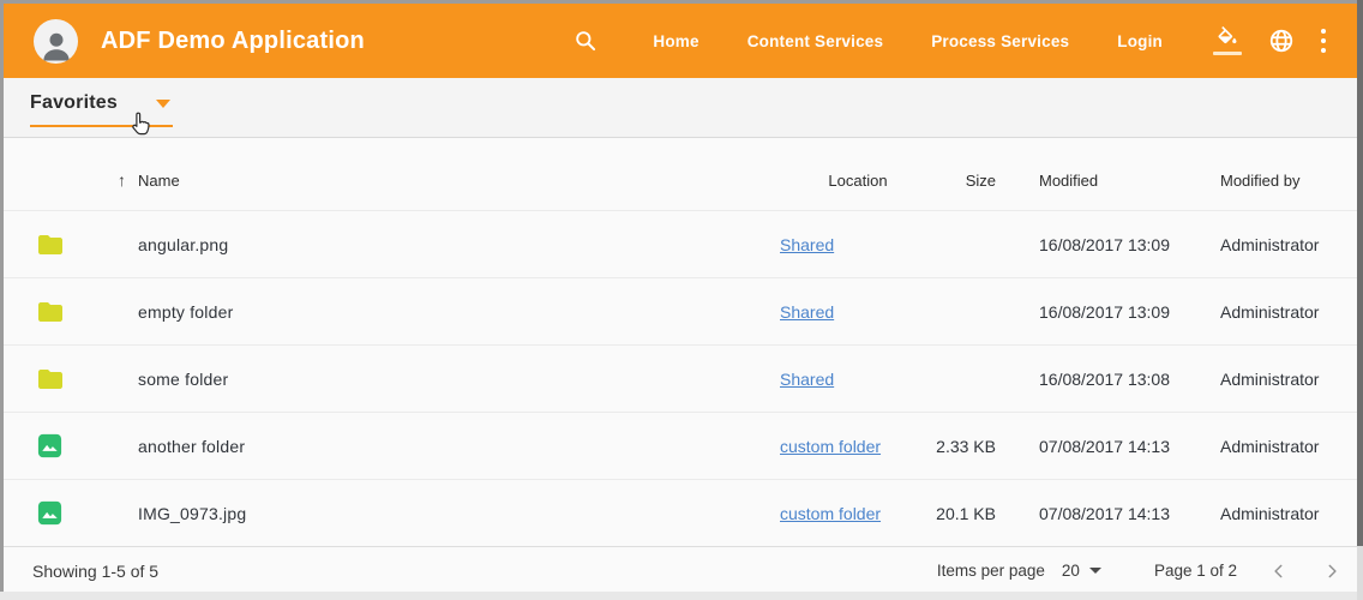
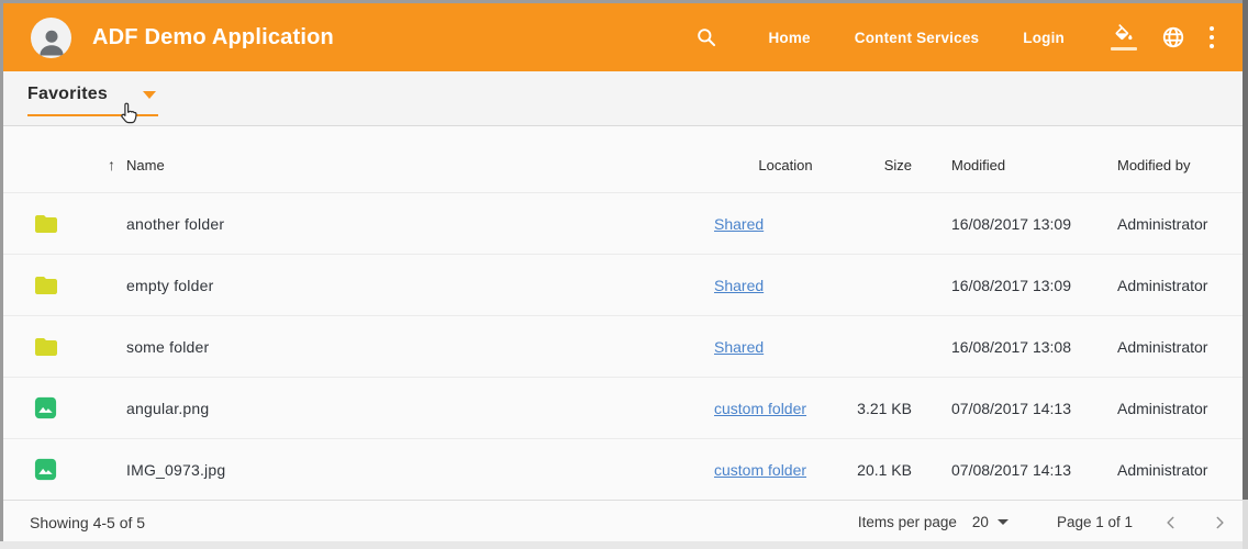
  ADF Demo Application
  Home
  Content Services
- Process Services
  Login
  Favorites
  ↑
  Name
  Location
  Size
  Modified
  Modified by
- angular.png
+ another folder
  Shared
  16/08/2017 13:09
  Administrator
  empty folder
  Shared
  16/08/2017 13:09
  Administrator
  some folder
  Shared
  16/08/2017 13:08
  Administrator
- another folder
+ angular.png
  custom folder
- 2.33 KB
+ 3.21 KB
  07/08/2017 14:13
  Administrator
  IMG_0973.jpg
  custom folder
  20.1 KB
  07/08/2017 14:13
  Administrator
- Showing 1-5 of 5
+ Showing 4-5 of 5
  Items per page
  20
- Page 1 of 2
+ Page 1 of 1
